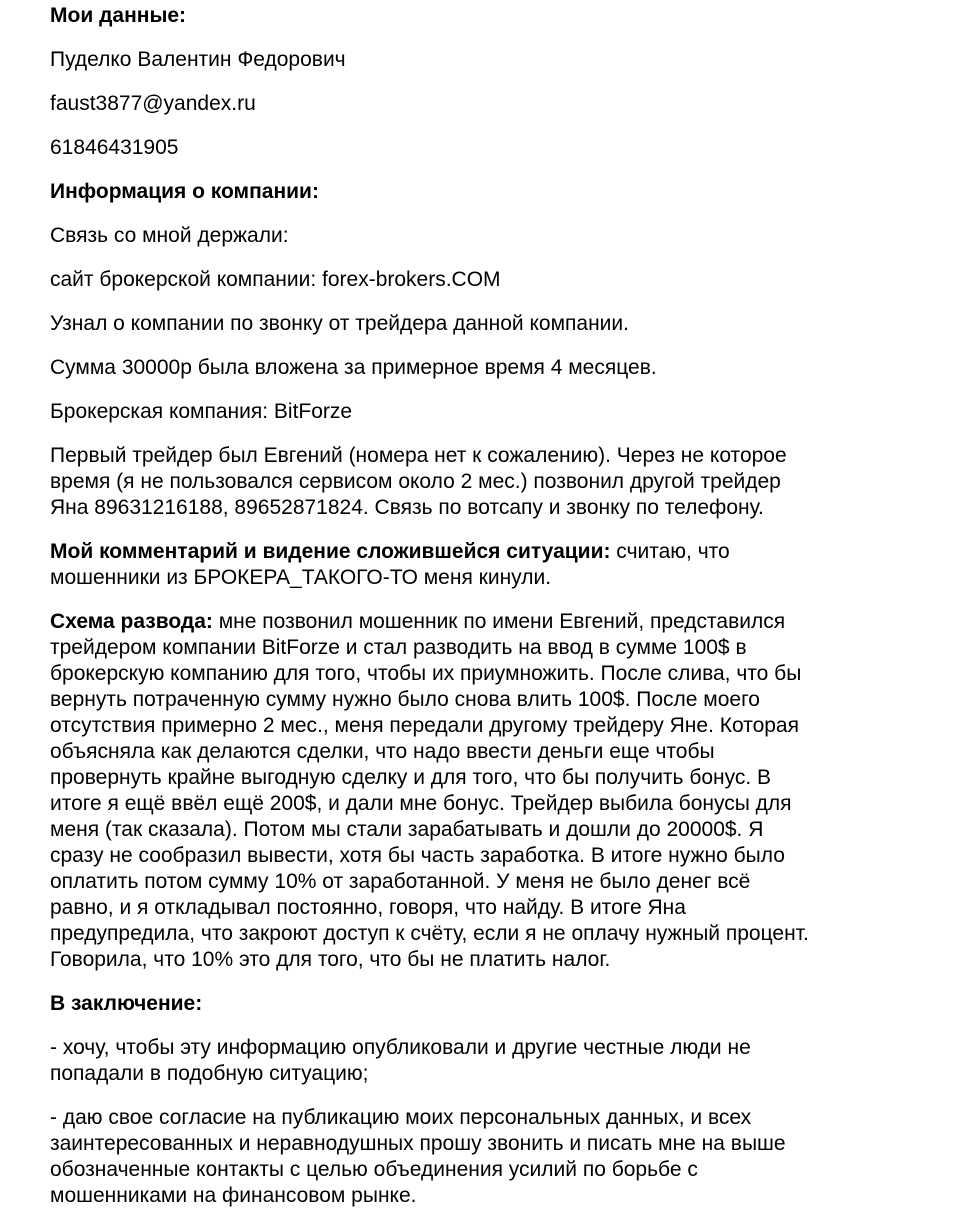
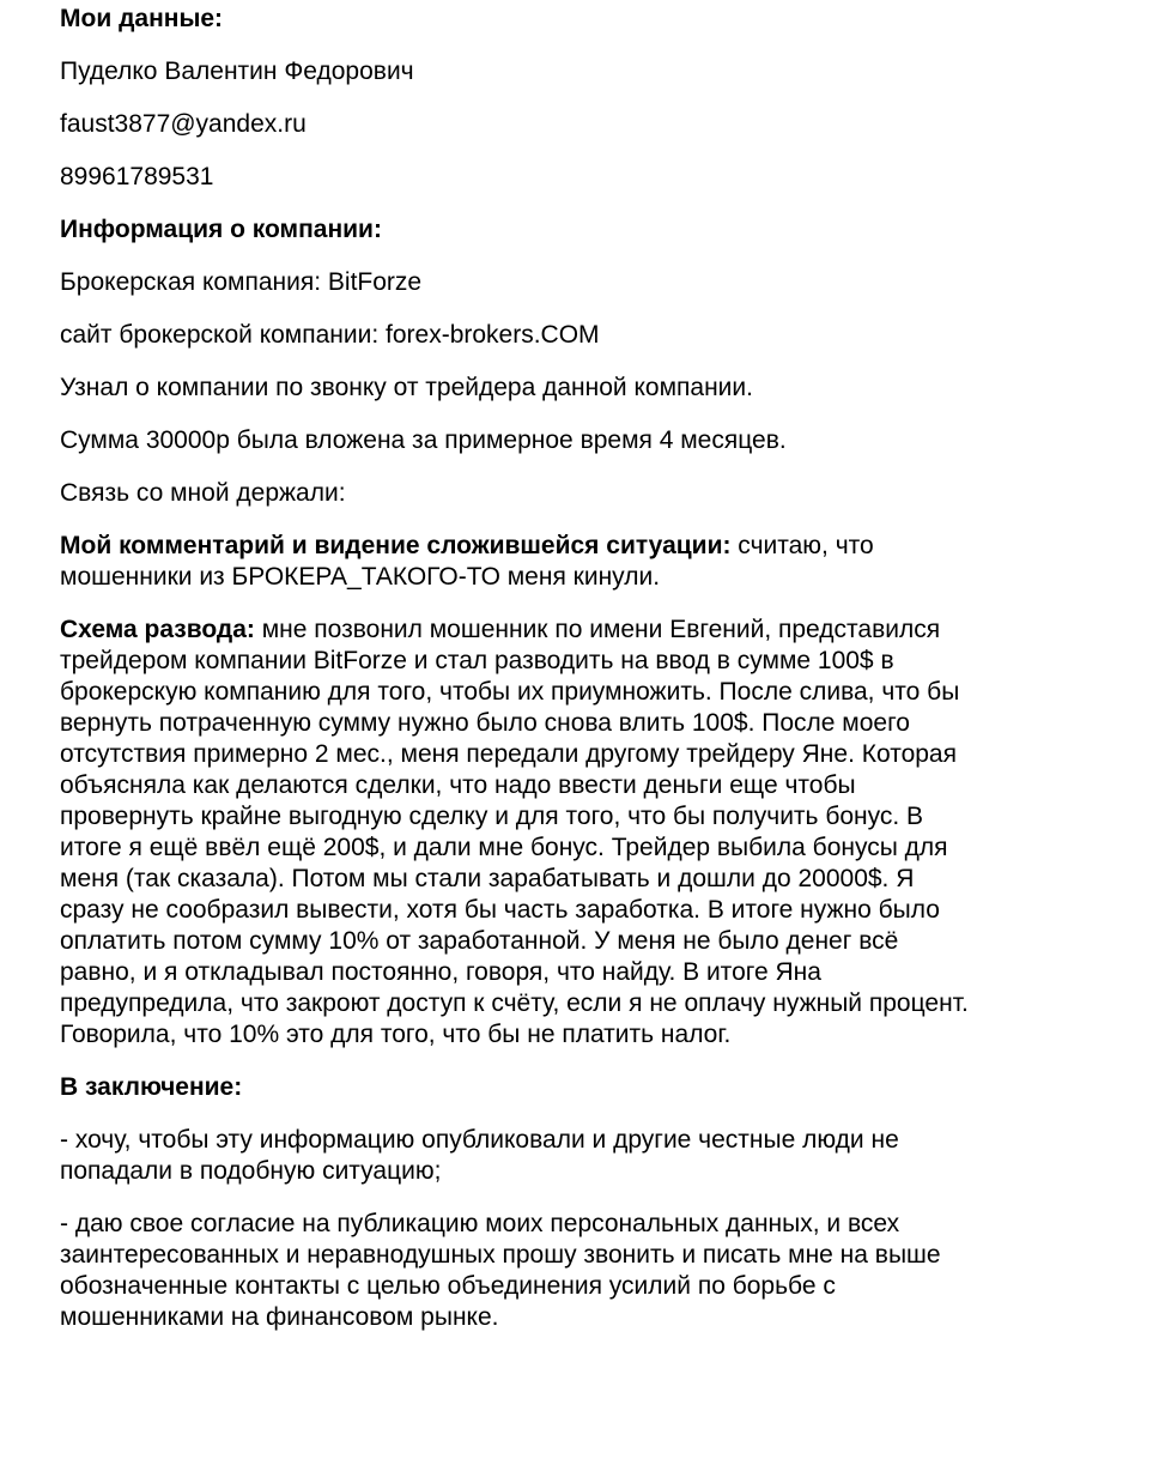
  Мои данные:
  Пуделко Валентин Федорович
  faust3877@yandex.ru
- 61846431905
+ 89961789531
  Информация о компании:
- Связь со мной держали:
+ Брокерская компания: BitForze
  сайт брокерской компании: forex-brokers.COM
  Узнал о компании по звонку от трейдера данной компании.
  Сумма 30000р была вложена за примерное время 4 месяцев.
- Брокерская компания: BitForze
+ Связь со мной держали:
- Первый трейдер был Евгений (номера нет к сожалению). Через не которое
- время (я не пользовался сервисом около 2 мес.) позвонил другой трейдер
- Яна 89631216188, 89652871824. Связь по вотсапу и звонку по телефону.
  Мой комментарий и видение сложившейся ситуации: считаю, что
  мошенники из БРОКЕРА_ТАКОГО-ТО меня кинули.
  Схема развода: мне позвонил мошенник по имени Евгений, представился
  трейдером компании BitForze и стал разводить на ввод в сумме 100$ в
  брокерскую компанию для того, чтобы их приумножить. После слива, что бы
  вернуть потраченную сумму нужно было снова влить 100$. После моего
  отсутствия примерно 2 мес., меня передали другому трейдеру Яне. Которая
  объясняла как делаются сделки, что надо ввести деньги еще чтобы
  провернуть крайне выгодную сделку и для того, что бы получить бонус. В
  итоге я ещё ввёл ещё 200$, и дали мне бонус. Трейдер выбила бонусы для
  меня (так сказала). Потом мы стали зарабатывать и дошли до 20000$. Я
  сразу не сообразил вывести, хотя бы часть заработка. В итоге нужно было
  оплатить потом сумму 10% от заработанной. У меня не было денег всё
  равно, и я откладывал постоянно, говоря, что найду. В итоге Яна
  предупредила, что закроют доступ к счёту, если я не оплачу нужный процент.
  Говорила, что 10% это для того, что бы не платить налог.
  В заключение:
  - хочу, чтобы эту информацию опубликовали и другие честные люди не
  попадали в подобную ситуацию;
  - даю свое согласие на публикацию моих персональных данных, и всех
  заинтересованных и неравнодушных прошу звонить и писать мне на выше
  обозначенные контакты с целью объединения усилий по борьбе с
  мошенниками на финансовом рынке.
